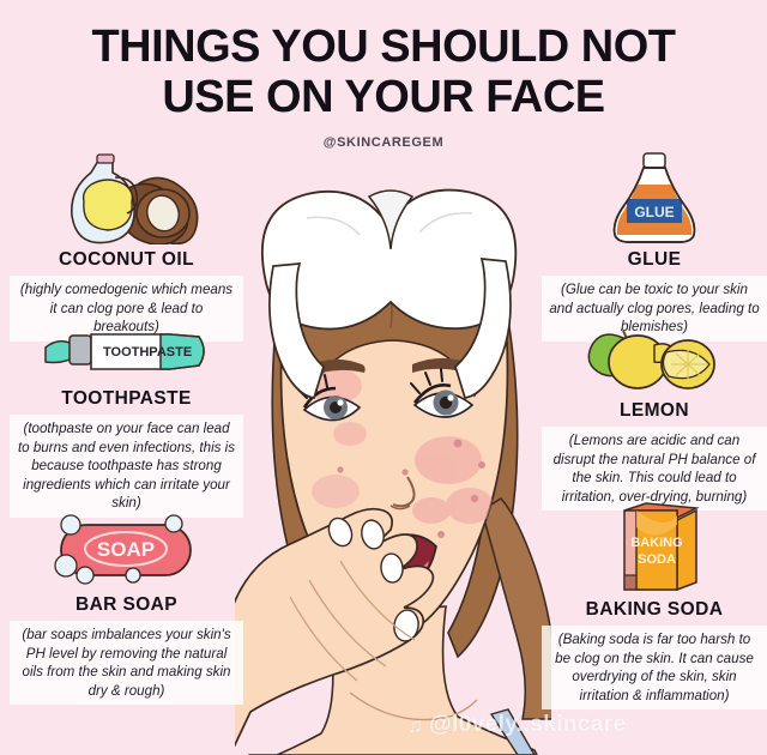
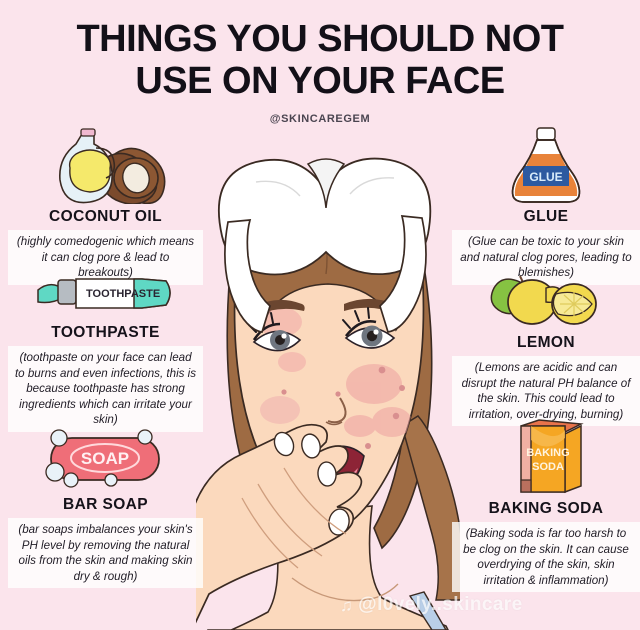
  THINGS YOU SHOULD NOT
  USE ON YOUR FACE
  @SKINCAREGEM
  COCONUT OIL
  (highly comedogenic which means it can clog pore & lead to breakouts)
  TOOTHPASTE
  TOOTHPASTE
  (toothpaste on your face can lead to burns and even infections, this is because toothpaste has strong ingredients which can irritate your skin)
  SOAP
  BAR SOAP
  (bar soaps imbalances your skin's PH level by removing the natural oils from the skin and making skin dry & rough)
  GLUE
  GLUE
- (Glue can be toxic to your skin and actually clog pores, leading to blemishes)
+ (Glue can be toxic to your skin and natural clog pores, leading to blemishes)
  LEMON
  (Lemons are acidic and can disrupt the natural PH balance of the skin. This could lead to irritation, over-drying, burning)
  BAKING
  SODA
  BAKING SODA
  (Baking soda is far too harsh to be clog on the skin. It can cause overdrying of the skin, skin irritation & inflammation)
  ♫
  @l0vely..skincare
